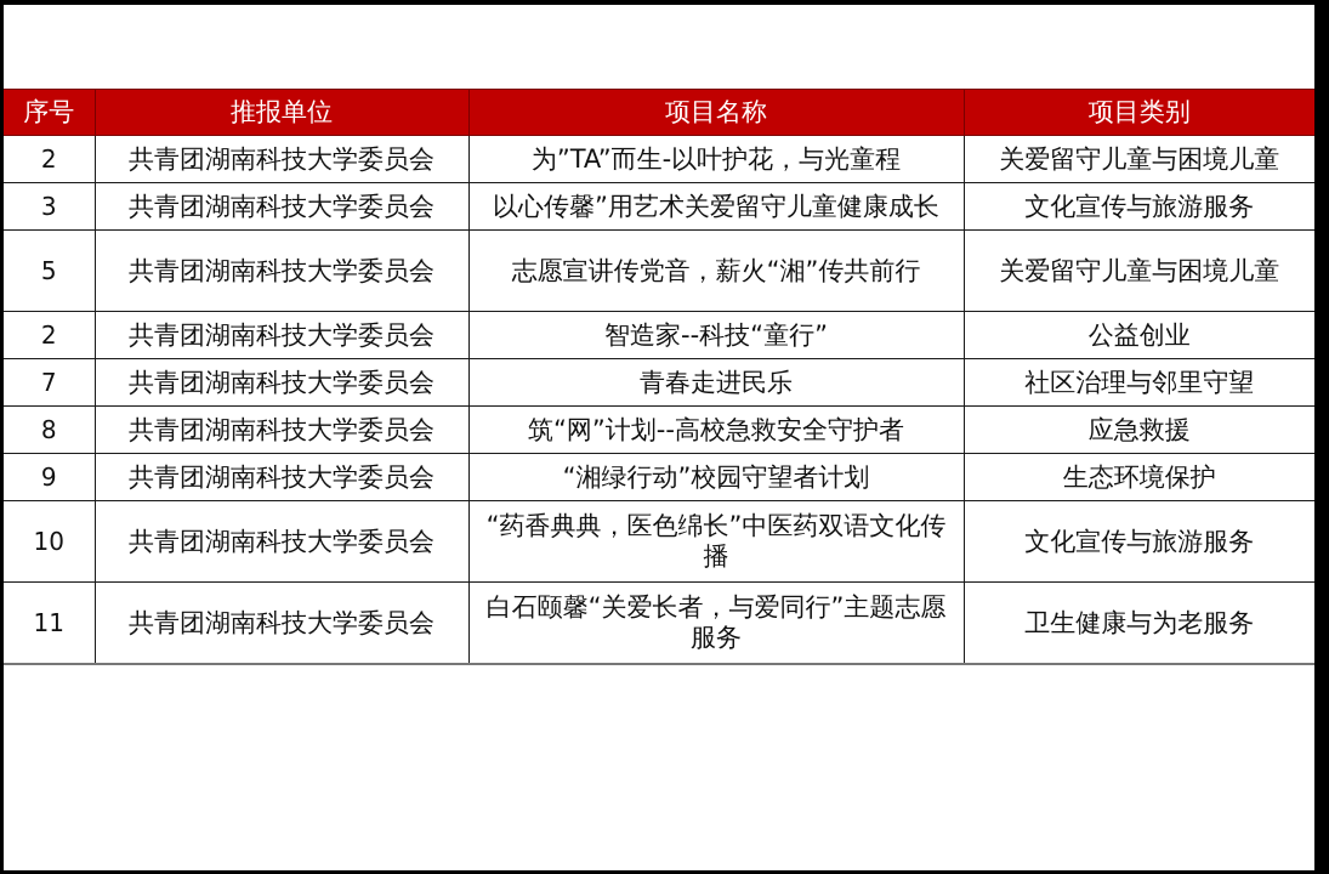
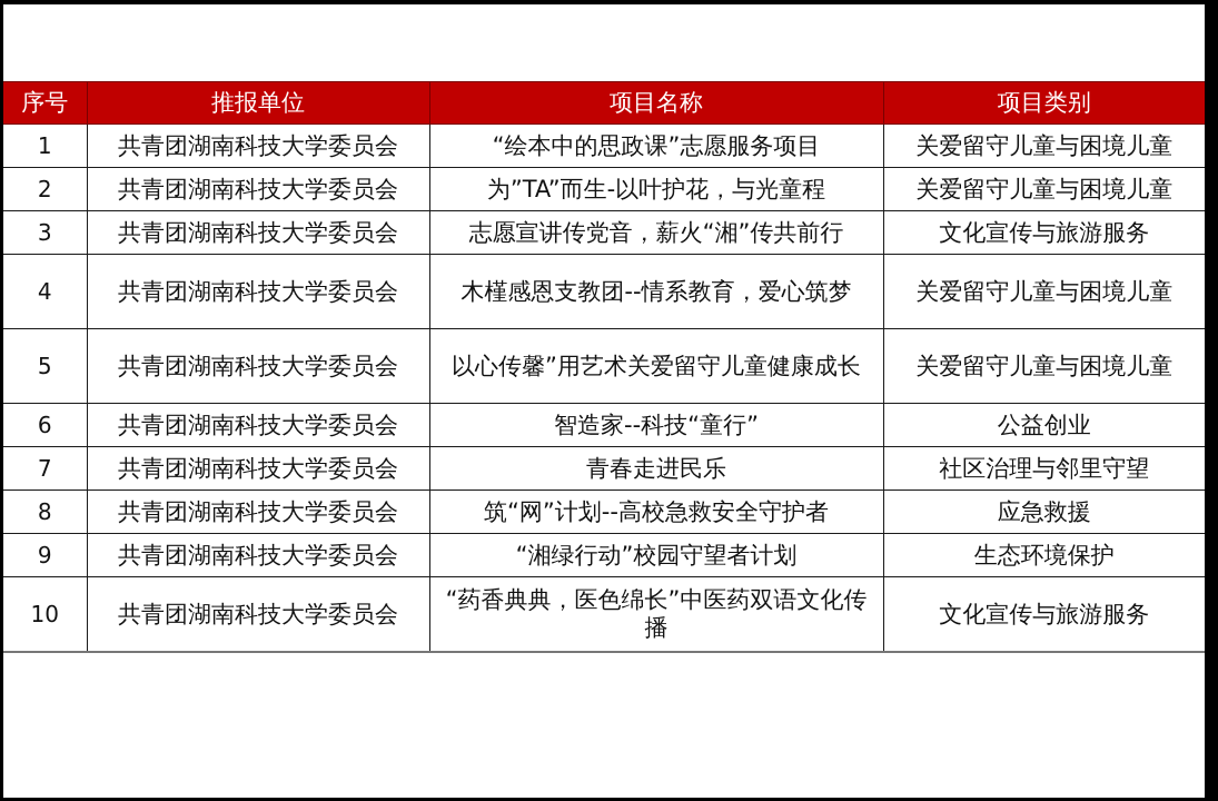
  序号	推报单位	项目名称	项目类别
+ 1	共青团湖南科技大学委员会	“绘本中的思政课”志愿服务项目	关爱留守儿童与困境儿童
  2	共青团湖南科技大学委员会	为”TA”而生-以叶护花，与光童程	关爱留守儿童与困境儿童
- 3	共青团湖南科技大学委员会	以心传馨”用艺术关爱留守儿童健康成长	文化宣传与旅游服务
+ 3	共青团湖南科技大学委员会	志愿宣讲传党音，薪火“湘”传共前行	文化宣传与旅游服务
+ 4	共青团湖南科技大学委员会	木槿感恩支教团--情系教育，爱心筑梦	关爱留守儿童与困境儿童
- 5	共青团湖南科技大学委员会	志愿宣讲传党音，薪火“湘”传共前行	关爱留守儿童与困境儿童
+ 5	共青团湖南科技大学委员会	以心传馨”用艺术关爱留守儿童健康成长	关爱留守儿童与困境儿童
- 2	共青团湖南科技大学委员会	智造家--科技“童行”	公益创业
+ 6	共青团湖南科技大学委员会	智造家--科技“童行”	公益创业
  7	共青团湖南科技大学委员会	青春走进民乐	社区治理与邻里守望
  8	共青团湖南科技大学委员会	筑“网”计划--高校急救安全守护者	应急救援
  9	共青团湖南科技大学委员会	“湘绿行动”校园守望者计划	生态环境保护
  10	共青团湖南科技大学委员会	“药香典典，医色绵长”中医药双语文化传播	文化宣传与旅游服务
- 11	共青团湖南科技大学委员会	白石颐馨“关爱长者，与爱同行”主题志愿服务	卫生健康与为老服务
